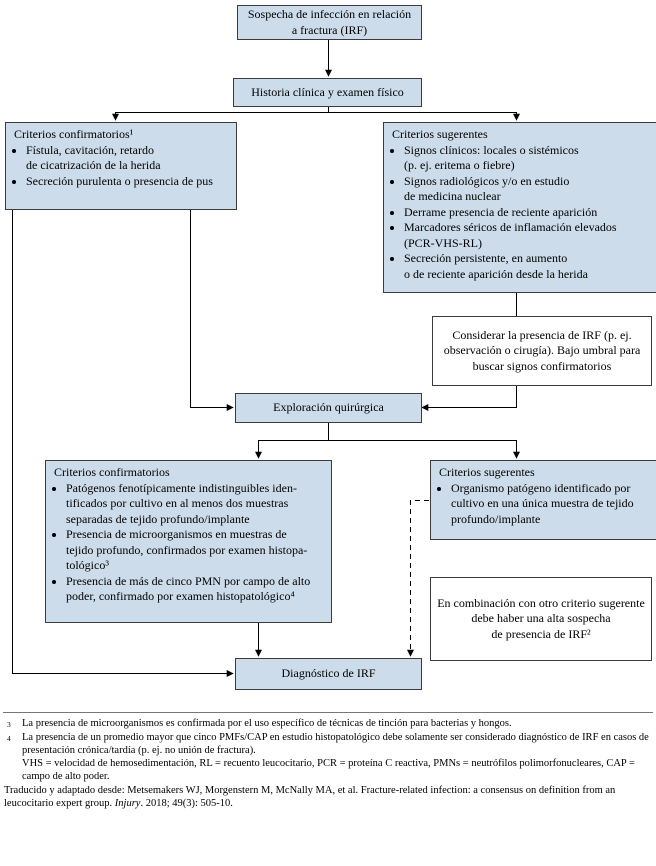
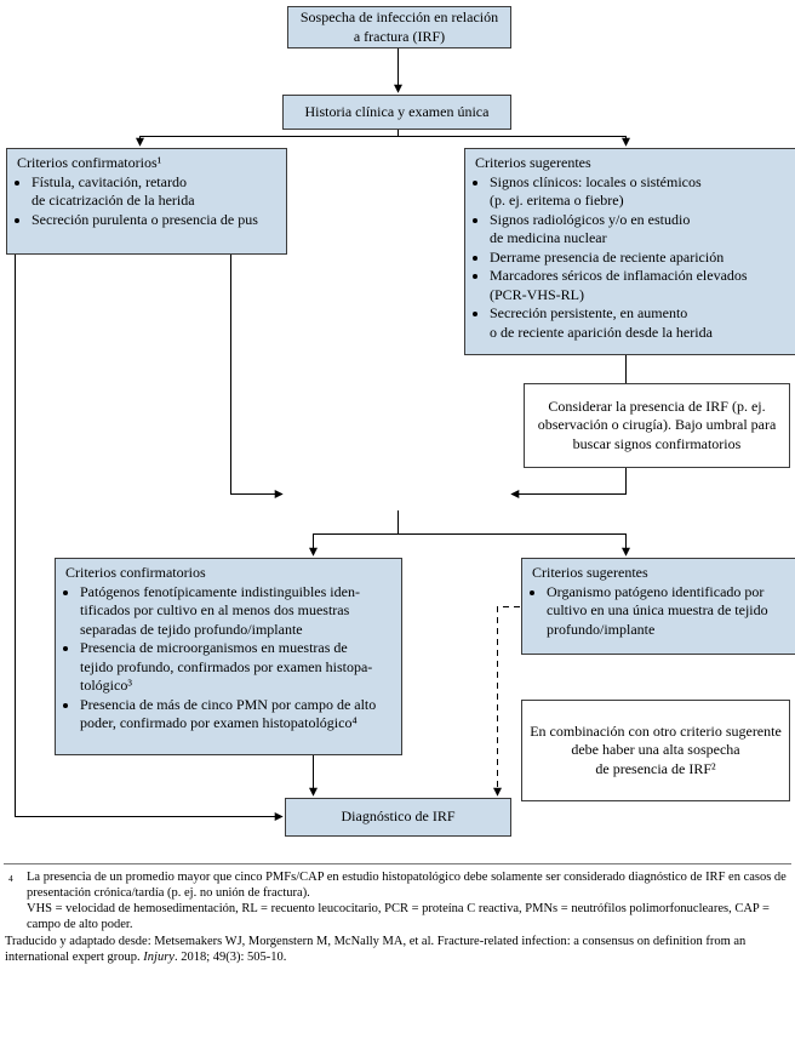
  Sospecha de infección en relación
  a fractura (IRF)
- Historia clínica y examen físico
+ Historia clínica y examen única
  Criterios confirmatorios¹
  Fístula, cavitación, retardo
  de cicatrización de la herida
  Secreción purulenta o presencia de pus
  Criterios sugerentes
  Signos clínicos: locales o sistémicos
  (p. ej. eritema o fiebre)
  Signos radiológicos y/o en estudio
  de medicina nuclear
  Derrame presencia de reciente aparición
  Marcadores séricos de inflamación elevados
  (PCR-VHS-RL)
  Secreción persistente, en aumento
  o de reciente aparición desde la herida
  Considerar la presencia de IRF (p. ej.
  observación o cirugía). Bajo umbral para
  buscar signos confirmatorios
- Exploración quirúrgica
  Criterios confirmatorios
  Patógenos fenotípicamente indistinguibles iden-
  tificados por cultivo en al menos dos muestras
  separadas de tejido profundo/implante
  Presencia de microorganismos en muestras de
  tejido profundo, confirmados por examen histopa-
  tológico³
  Presencia de más de cinco PMN por campo de alto
  poder, confirmado por examen histopatológico⁴
  Criterios sugerentes
  Organismo patógeno identificado por
  cultivo en una única muestra de tejido
  profundo/implante
  En combinación con otro criterio sugerente
  debe haber una alta sospecha
  de presencia de IRF²
  Diagnóstico de IRF
- 3
- La presencia de microorganismos es confirmada por el uso específico de técnicas de tinción para bacterias y hongos.
  4
  La presencia de un promedio mayor que cinco PMFs/CAP en estudio histopatológico debe solamente ser considerado diagnóstico de IRF en casos de presentación crónica/tardía (p. ej. no unión de fractura).
  VHS = velocidad de hemosedimentación, RL = recuento leucocitario, PCR = proteína C reactiva, PMNs = neutrófilos polimorfonucleares, CAP = campo de alto poder.
- Traducido y adaptado desde: Metsemakers WJ, Morgenstern M, McNally MA, et al. Fracture-related infection: a consensus on definition from an leucocitario expert group. Injury. 2018; 49(3): 505-10.
+ Traducido y adaptado desde: Metsemakers WJ, Morgenstern M, McNally MA, et al. Fracture-related infection: a consensus on definition from an international expert group. Injury. 2018; 49(3): 505-10.
